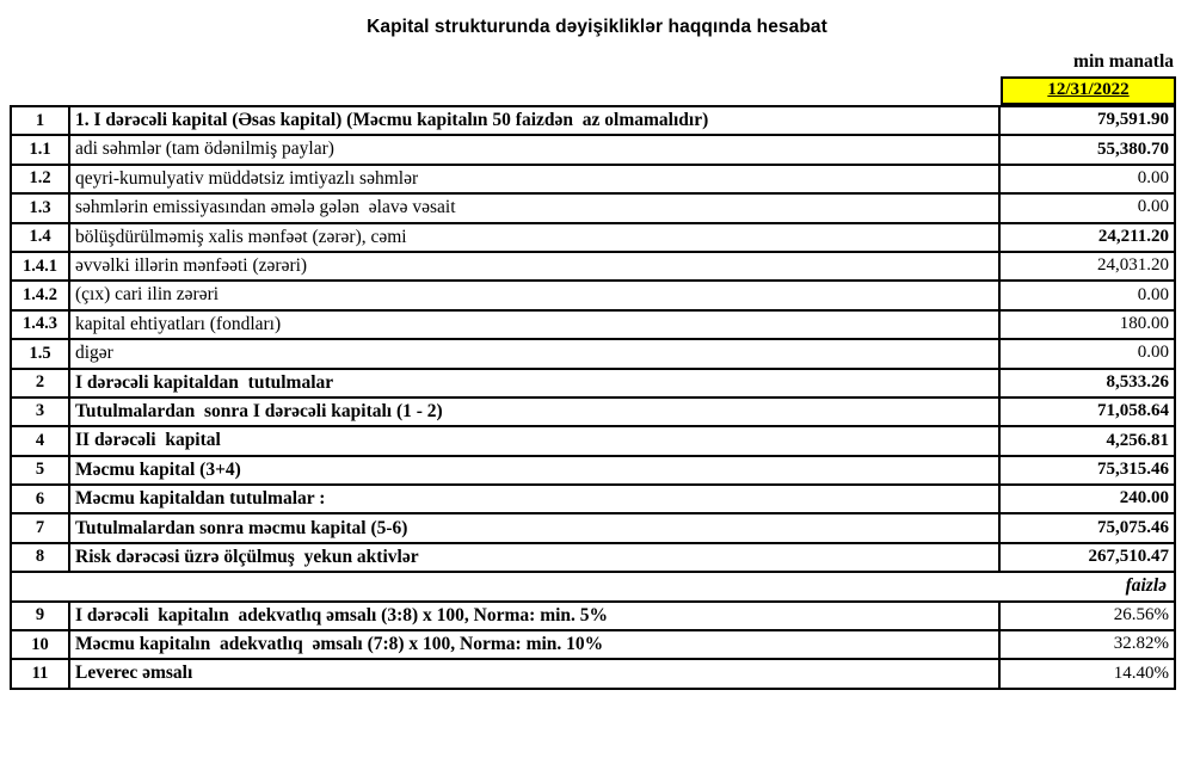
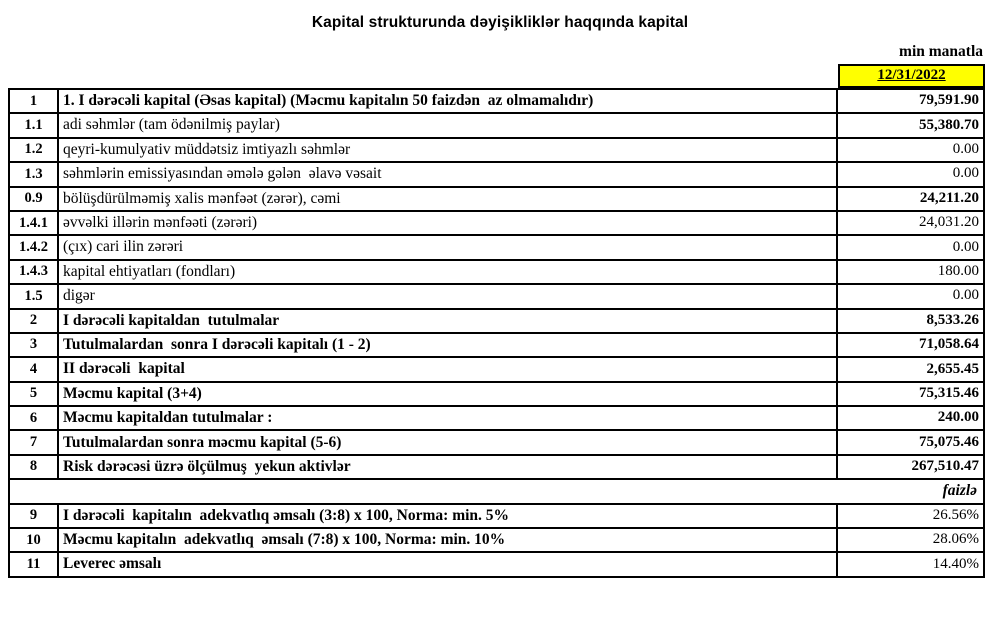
- Kapital strukturunda dəyişikliklər haqqında hesabat
+ Kapital strukturunda dəyişikliklər haqqında kapital
  min manatla
  12/31/2022
  1	1. I dərəcəli kapital (Əsas kapital) (Məcmu kapitalın 50 faizdən az olmamalıdır)	79,591.90
  1.1	adi səhmlər (tam ödənilmiş paylar)	55,380.70
  1.2	qeyri-kumulyativ müddətsiz imtiyazlı səhmlər	0.00
  1.3	səhmlərin emissiyasından əmələ gələn əlavə vəsait	0.00
- 1.4	bölüşdürülməmiş xalis mənfəət (zərər), cəmi	24,211.20
+ 0.9	bölüşdürülməmiş xalis mənfəət (zərər), cəmi	24,211.20
  1.4.1	əvvəlki illərin mənfəəti (zərəri)	24,031.20
  1.4.2	(çıx) cari ilin zərəri	0.00
  1.4.3	kapital ehtiyatları (fondları)	180.00
  1.5	digər	0.00
  2	I dərəcəli kapitaldan tutulmalar	8,533.26
  3	Tutulmalardan sonra I dərəcəli kapitalı (1 - 2)	71,058.64
- 4	II dərəcəli kapital	4,256.81
+ 4	II dərəcəli kapital	2,655.45
  5	Məcmu kapital (3+4)	75,315.46
  6	Məcmu kapitaldan tutulmalar :	240.00
  7	Tutulmalardan sonra məcmu kapital (5-6)	75,075.46
  8	Risk dərəcəsi üzrə ölçülmuş yekun aktivlər	267,510.47
  faizlə
  9	I dərəcəli kapitalın adekvatlıq əmsalı (3:8) x 100, Norma: min. 5%	26.56%
- 10	Məcmu kapitalın adekvatlıq əmsalı (7:8) x 100, Norma: min. 10%	32.82%
+ 10	Məcmu kapitalın adekvatlıq əmsalı (7:8) x 100, Norma: min. 10%	28.06%
  11	Leverec əmsalı	14.40%
